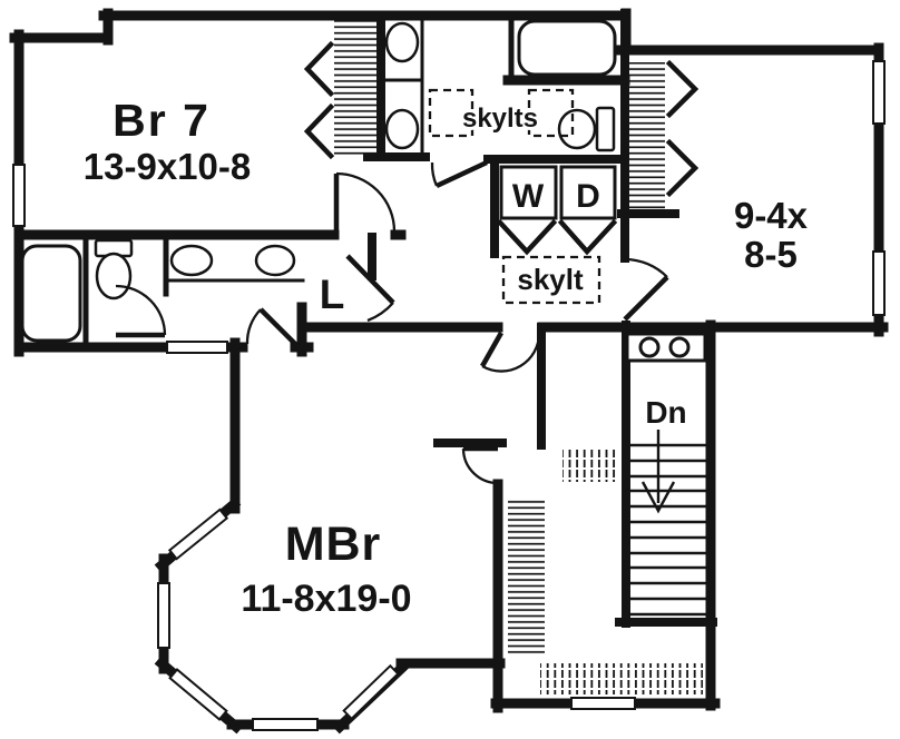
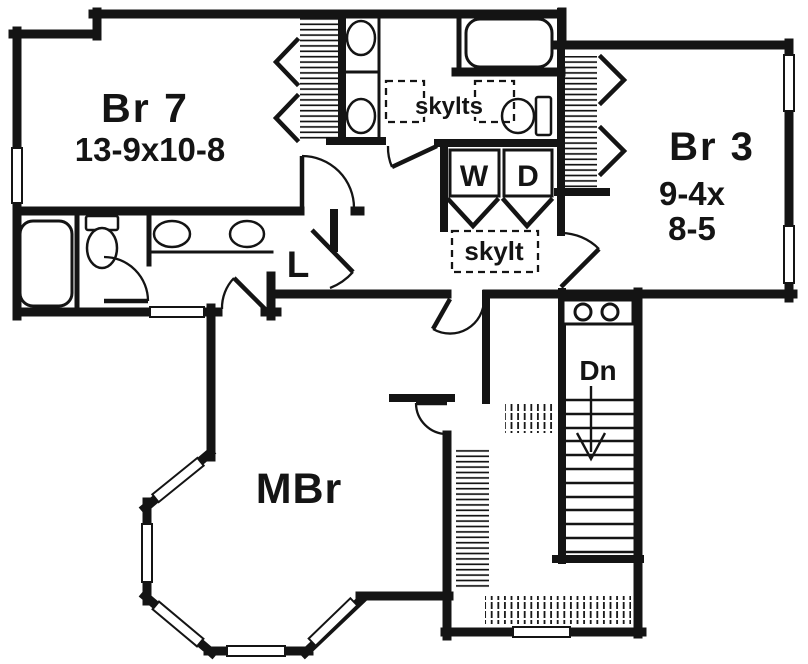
  Br 7
  13-9x10-8
+ Br 3
  9-4x
  8-5
  MBr
- 11-8x19-0
  W
  D
  L
  Dn
  skylts
  skylt
